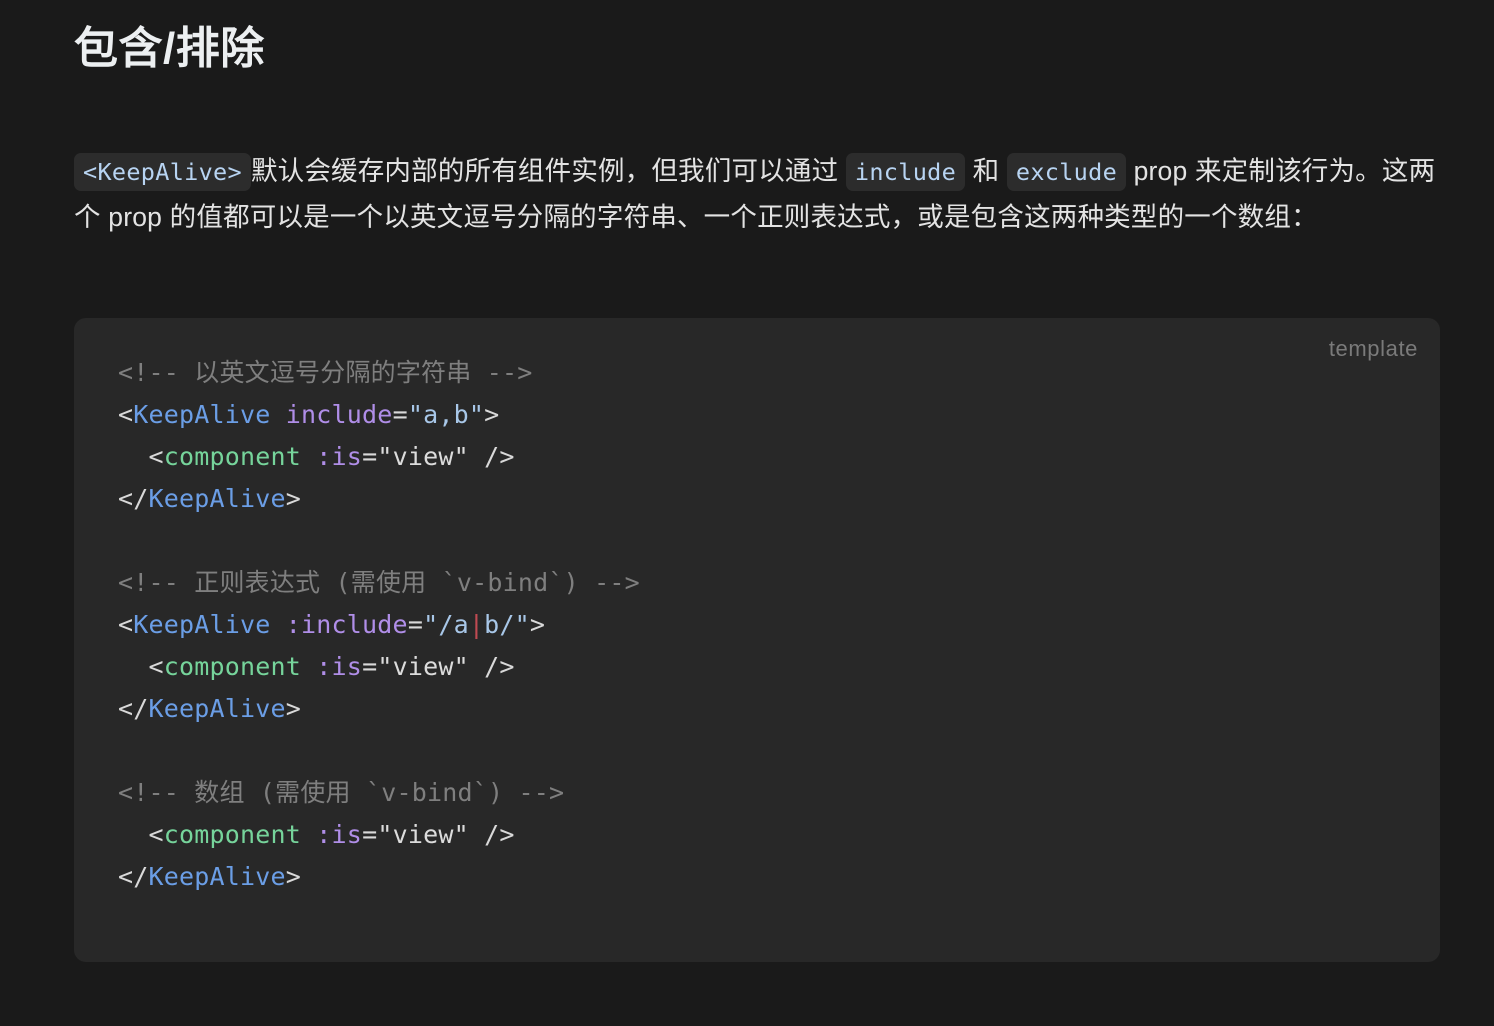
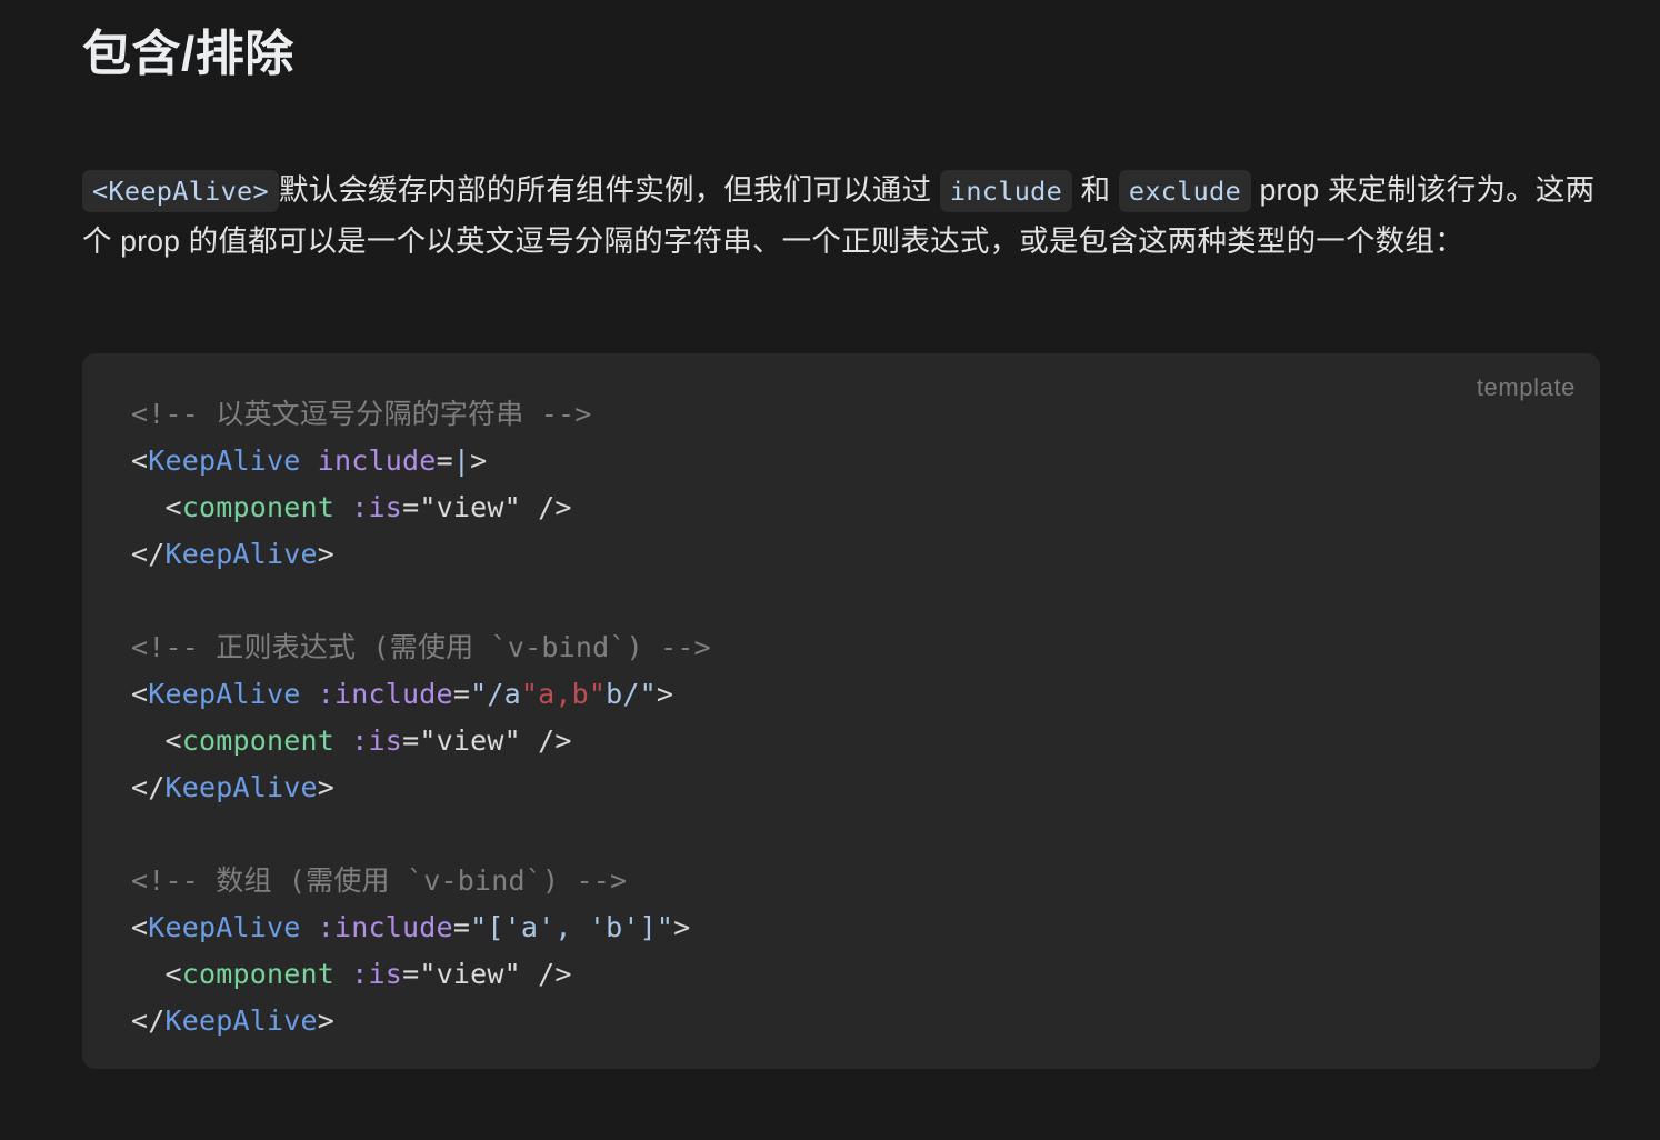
  包含/排除
  <KeepAlive> 默认会缓存内部的所有组件实例，但我们可以通过 include 和 exclude prop 来定制该行为。这两个 prop 的值都可以是一个以英文逗号分隔的字符串、一个正则表达式，或是包含这两种类型的一个数组：
  template
  <!-- 以英文逗号分隔的字符串 -->
- <KeepAlive include="a,b">
+ <KeepAlive include=|>
  <component :is="view" />
  </KeepAlive>
  <!-- 正则表达式 (需使用 `v-bind`) -->
- <KeepAlive :include="/a|b/">
+ <KeepAlive :include="/a"a,b"b/">
  <component :is="view" />
  </KeepAlive>
  <!-- 数组 (需使用 `v-bind`) -->
+ <KeepAlive :include="['a', 'b']">
  <component :is="view" />
  </KeepAlive>
